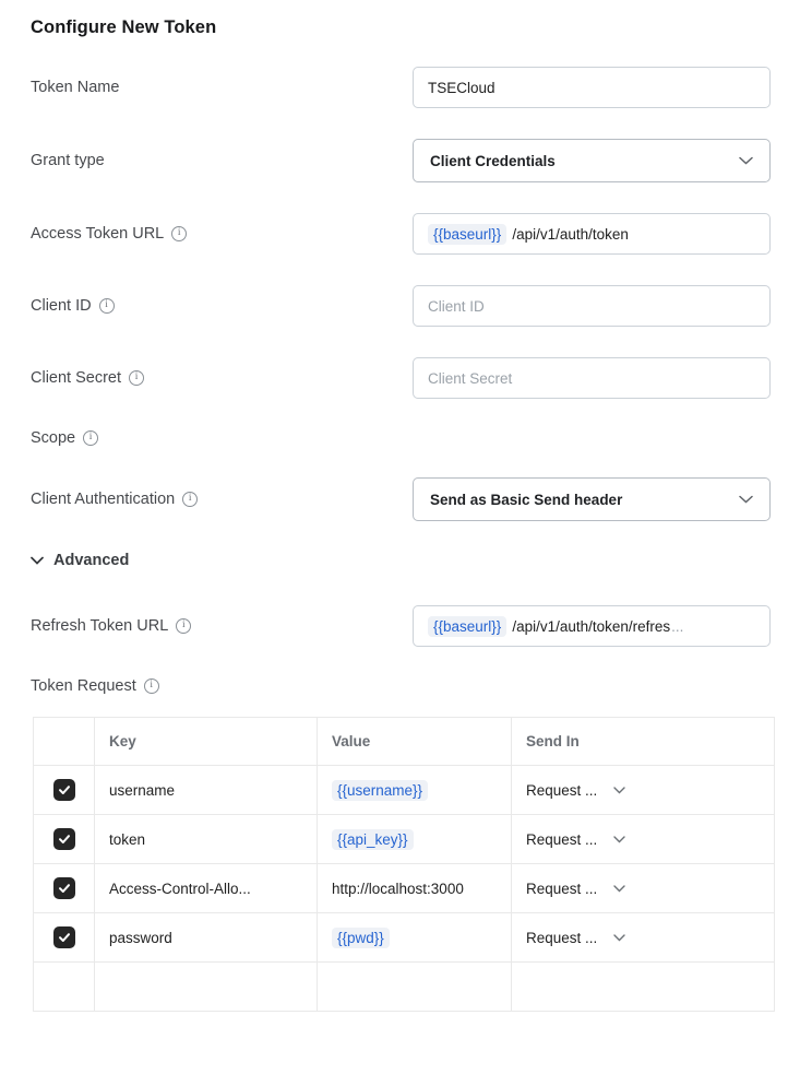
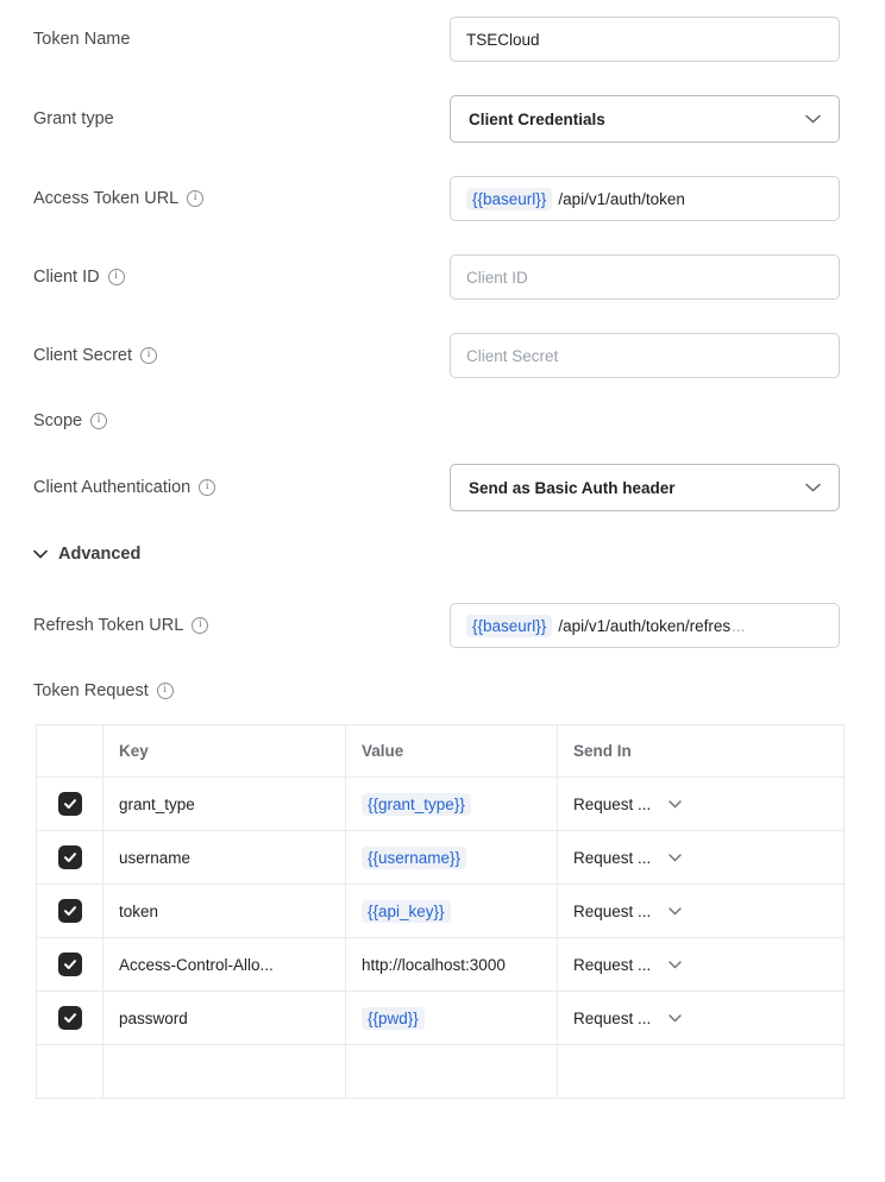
- Configure New Token
  Token Name
  TSECloud
  Grant type
  Client Credentials
  Access Token URL
  {{baseurl}}
  /api/v1/auth/token
  Client ID
  Client ID
  Client Secret
  Client Secret
  Scope
  Client Authentication
- Send as Basic Send header
+ Send as Basic Auth header
  Advanced
  Refresh Token URL
  {{baseurl}}
  /api/v1/auth/token/refres
  ...
  Token Request
  	Key	Value	Send In
+ 	grant_type	{{grant_type}}	Request ...
  	username	{{username}}	Request ...
  	token	{{api_key}}	Request ...
  	Access-Control-Allo...	http://localhost:3000	Request ...
  	password	{{pwd}}	Request ...
